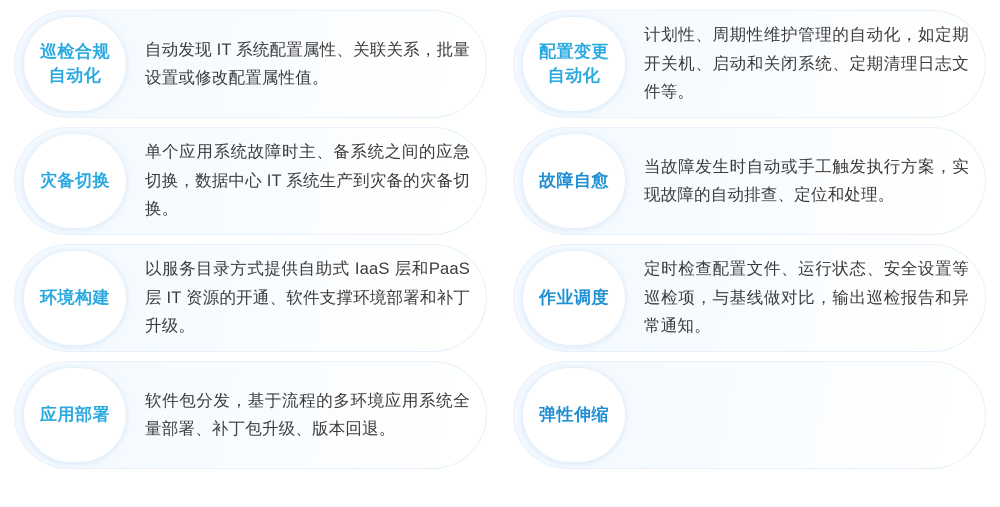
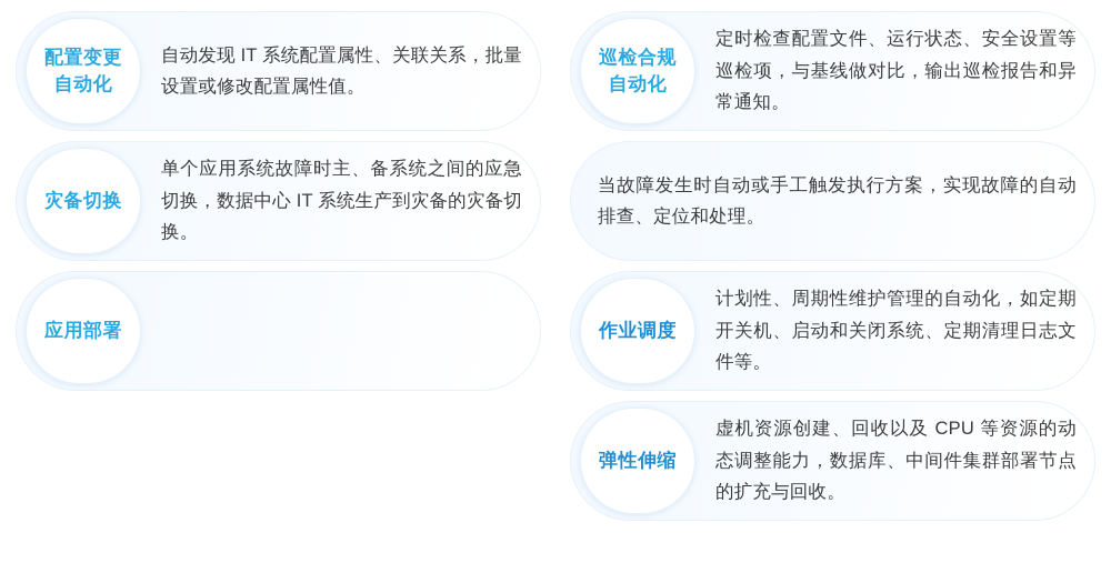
- 巡检合规
+ 配置变更
  自动化
  自动发现 IT 系统配置属性、关联关系，批量设置或修改配置属性值。
  灾备切换
  单个应用系统故障时主、备系统之间的应急切换，数据中心 IT 系统生产到灾备的灾备切换。
- 环境构建
- 以服务目录方式提供自助式 IaaS 层和PaaS 层 IT 资源的开通、软件支撑环境部署和补丁升级。
  应用部署
- 软件包分发，基于流程的多环境应用系统全量部署、补丁包升级、版本回退。
- 配置变更
+ 巡检合规
  自动化
- 计划性、周期性维护管理的自动化，如定期开关机、启动和关闭系统、定期清理日志文件等。
+ 定时检查配置文件、运行状态、安全设置等巡检项，与基线做对比，输出巡检报告和异常通知。
- 故障自愈
  当故障发生时自动或手工触发执行方案，实现故障的自动排查、定位和处理。
  作业调度
- 定时检查配置文件、运行状态、安全设置等巡检项，与基线做对比，输出巡检报告和异常通知。
+ 计划性、周期性维护管理的自动化，如定期开关机、启动和关闭系统、定期清理日志文件等。
  弹性伸缩
+ 虚机资源创建、回收以及 CPU 等资源的动态调整能力，数据库、中间件集群部署节点的扩充与回收。
